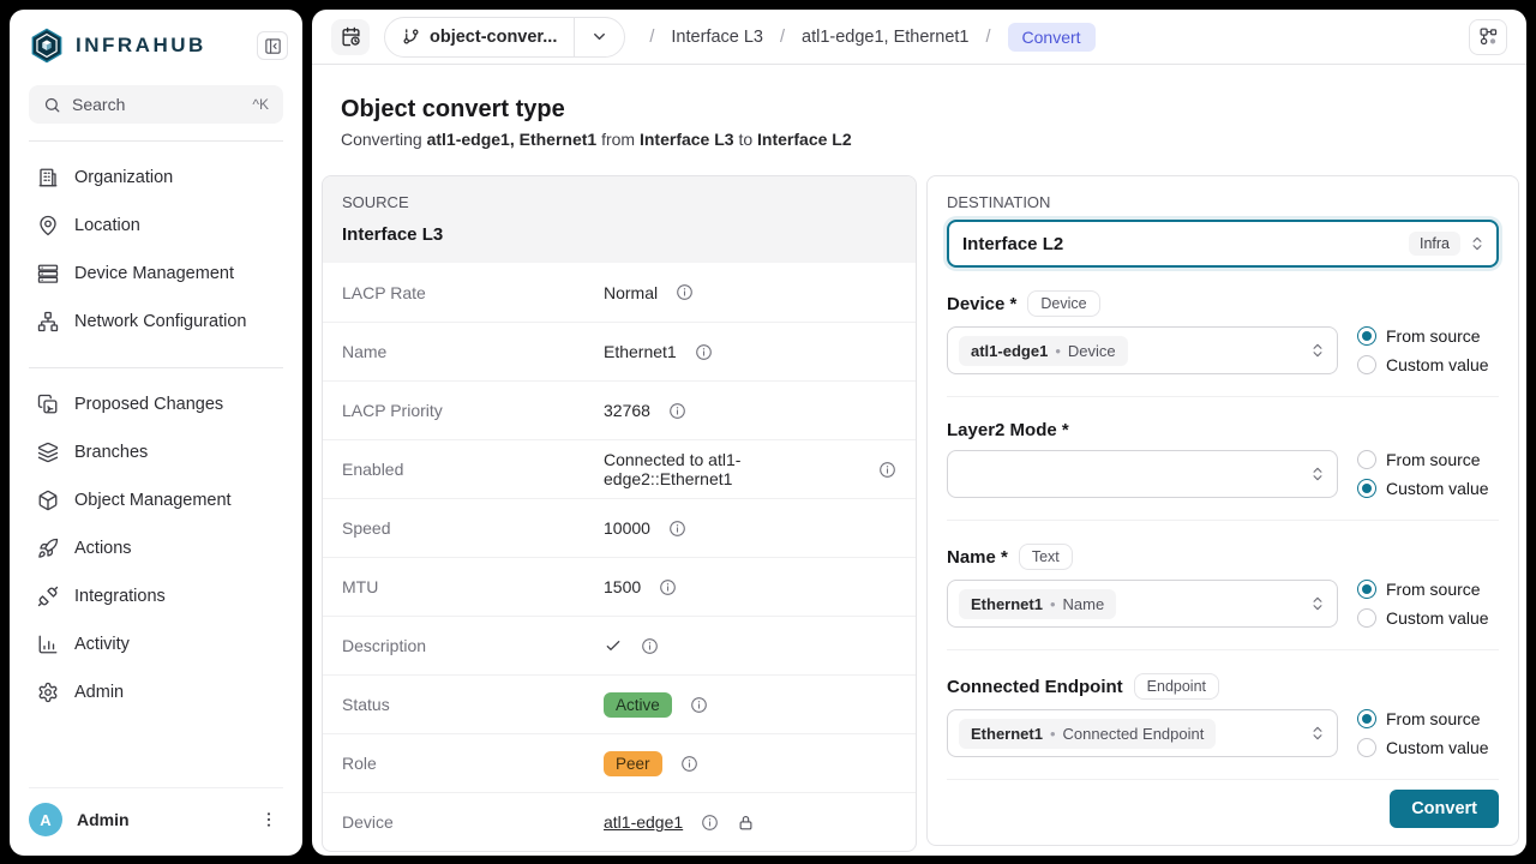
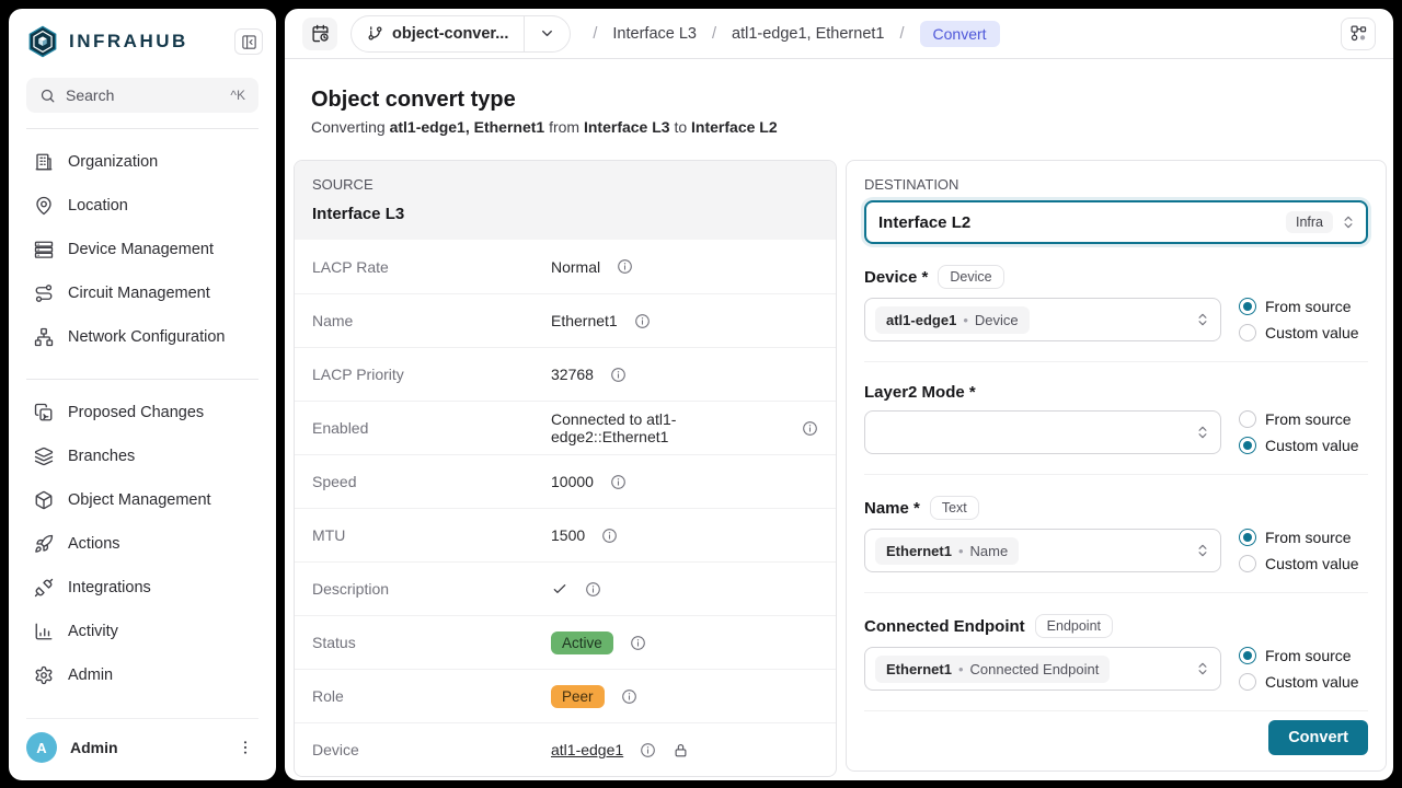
  INFRAHUB
  Search
  ^K
  Organization
  Location
  Device Management
+ Circuit Management
  Network Configuration
  Proposed Changes
  Branches
  Object Management
  Actions
  Integrations
  Activity
  Admin
  A
  Admin
  object-conver...
  /
  Interface L3
  /
  atl1-edge1, Ethernet1
  /
  Convert
  Object convert type
  Converting atl1-edge1, Ethernet1 from Interface L3 to Interface L2
  SOURCE
  Interface L3
  LACP Rate
  Normal
  Name
  Ethernet1
  LACP Priority
  32768
  Enabled
  Connected to atl1-edge2::Ethernet1
  Speed
  10000
  MTU
  1500
  Description
  Status
  Active
  Role
  Peer
  Device
  atl1-edge1
  DESTINATION
  Interface L2
  Infra
  Device *
  Device
  atl1-edge1
  •
  Device
  From source
  Custom value
  Layer2 Mode *
  From source
  Custom value
  Name *
  Text
  Ethernet1
  •
  Name
  From source
  Custom value
  Connected Endpoint
  Endpoint
  Ethernet1
  •
  Connected Endpoint
  From source
  Custom value
  Convert
